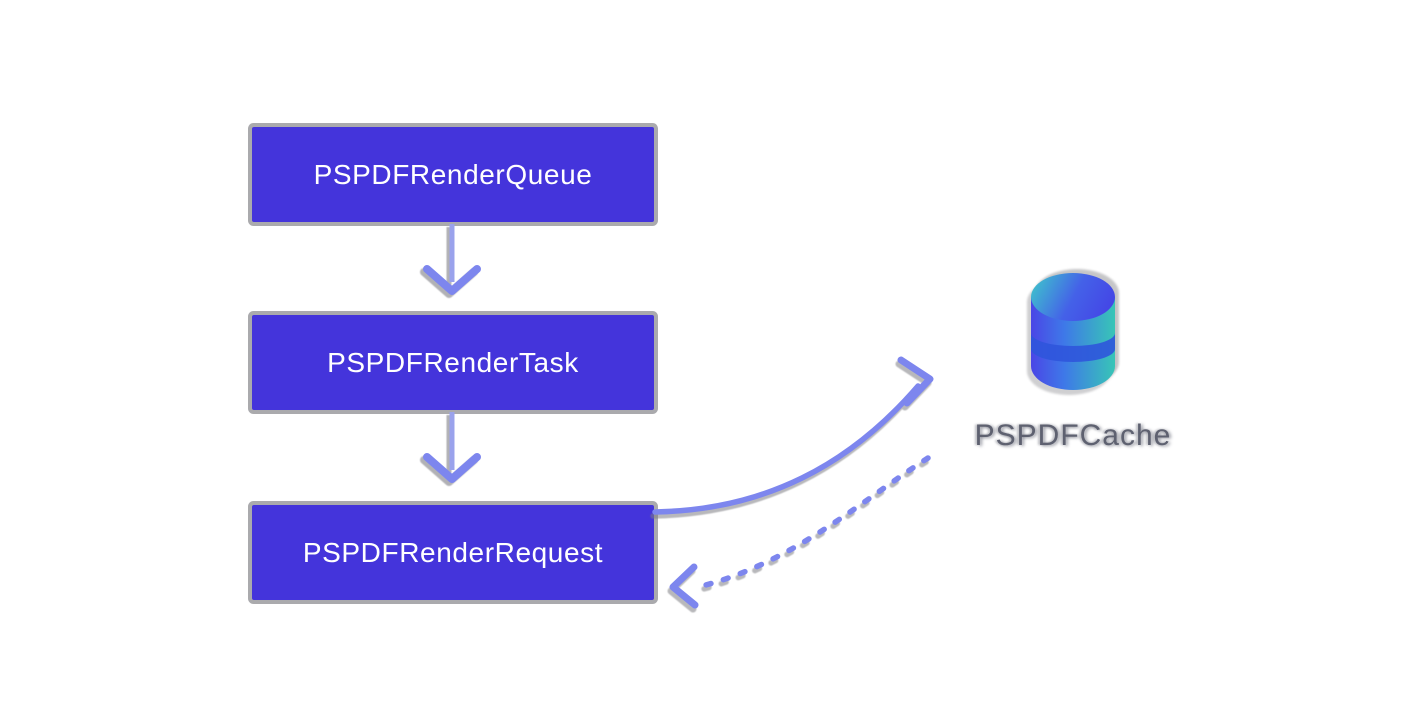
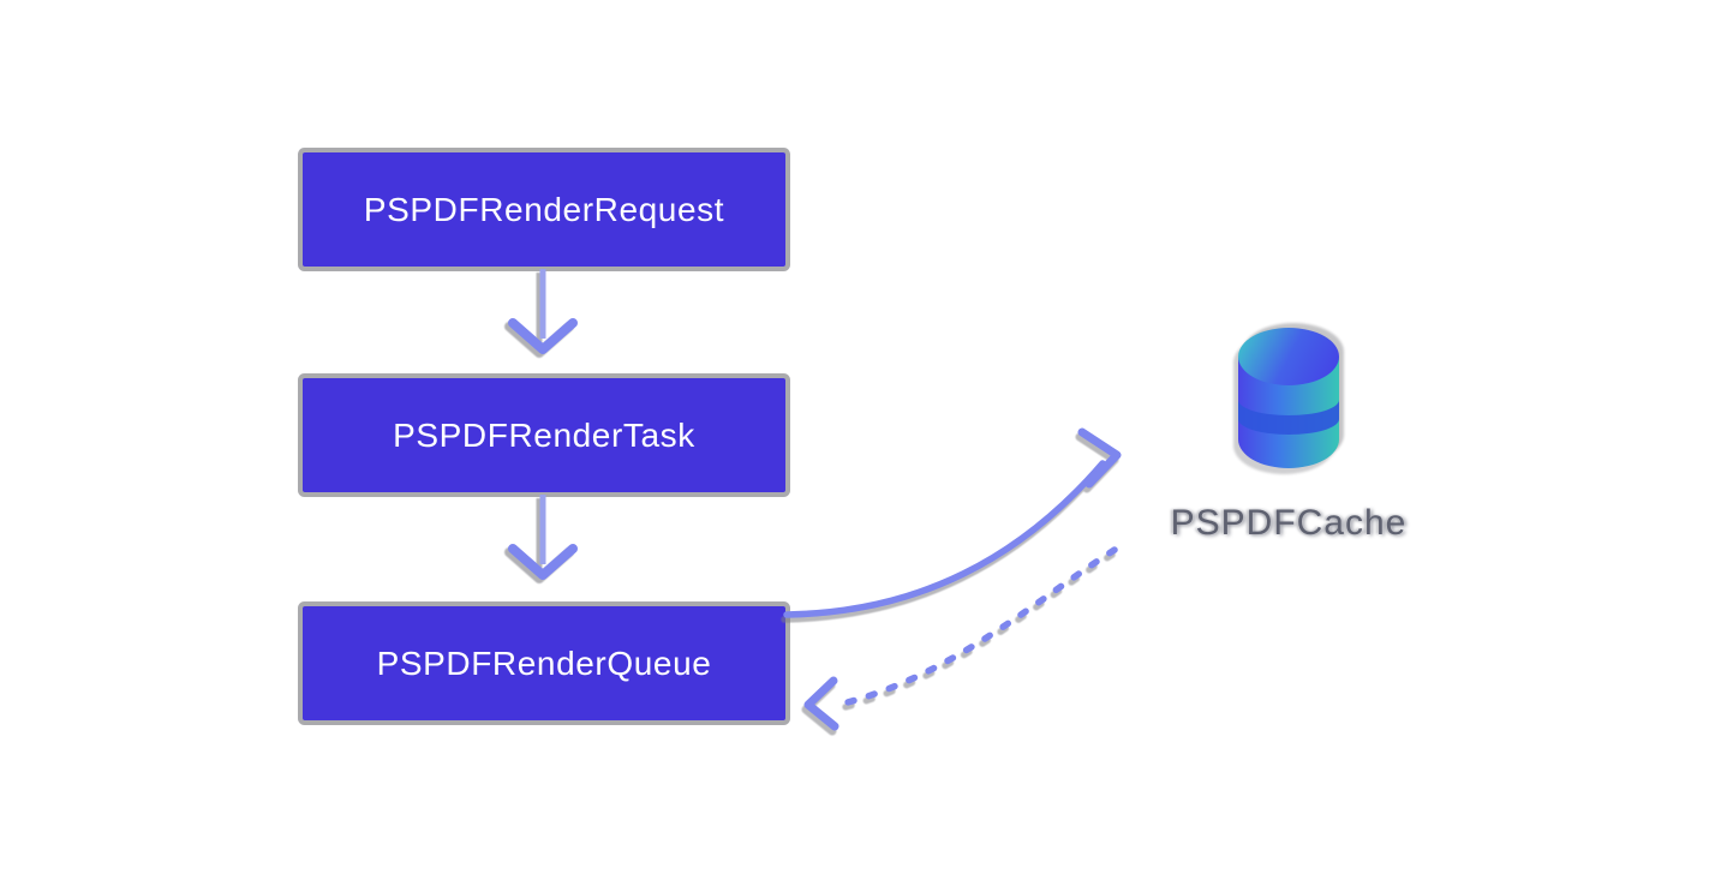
- PSPDFRenderQueue
+ PSPDFRenderRequest
  PSPDFRenderTask
- PSPDFRenderRequest
+ PSPDFRenderQueue
  PSPDFCache
